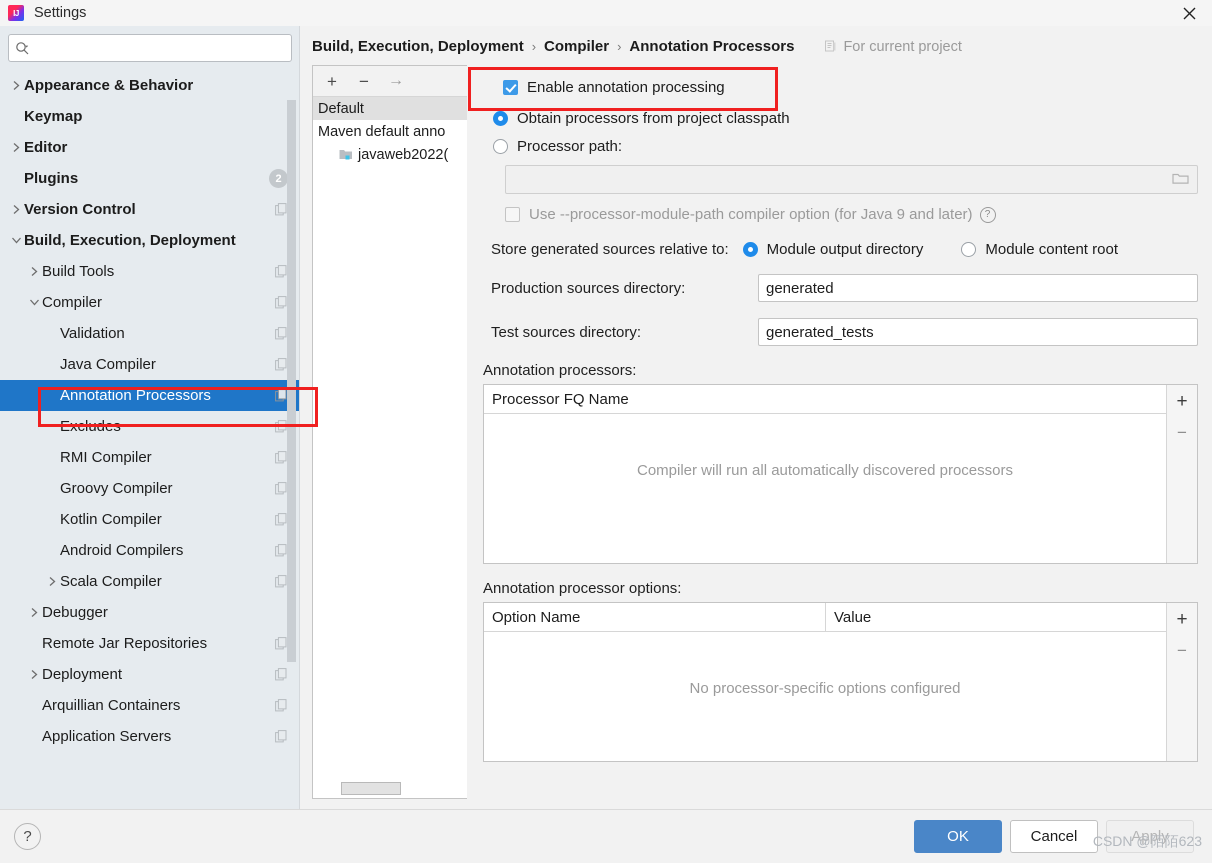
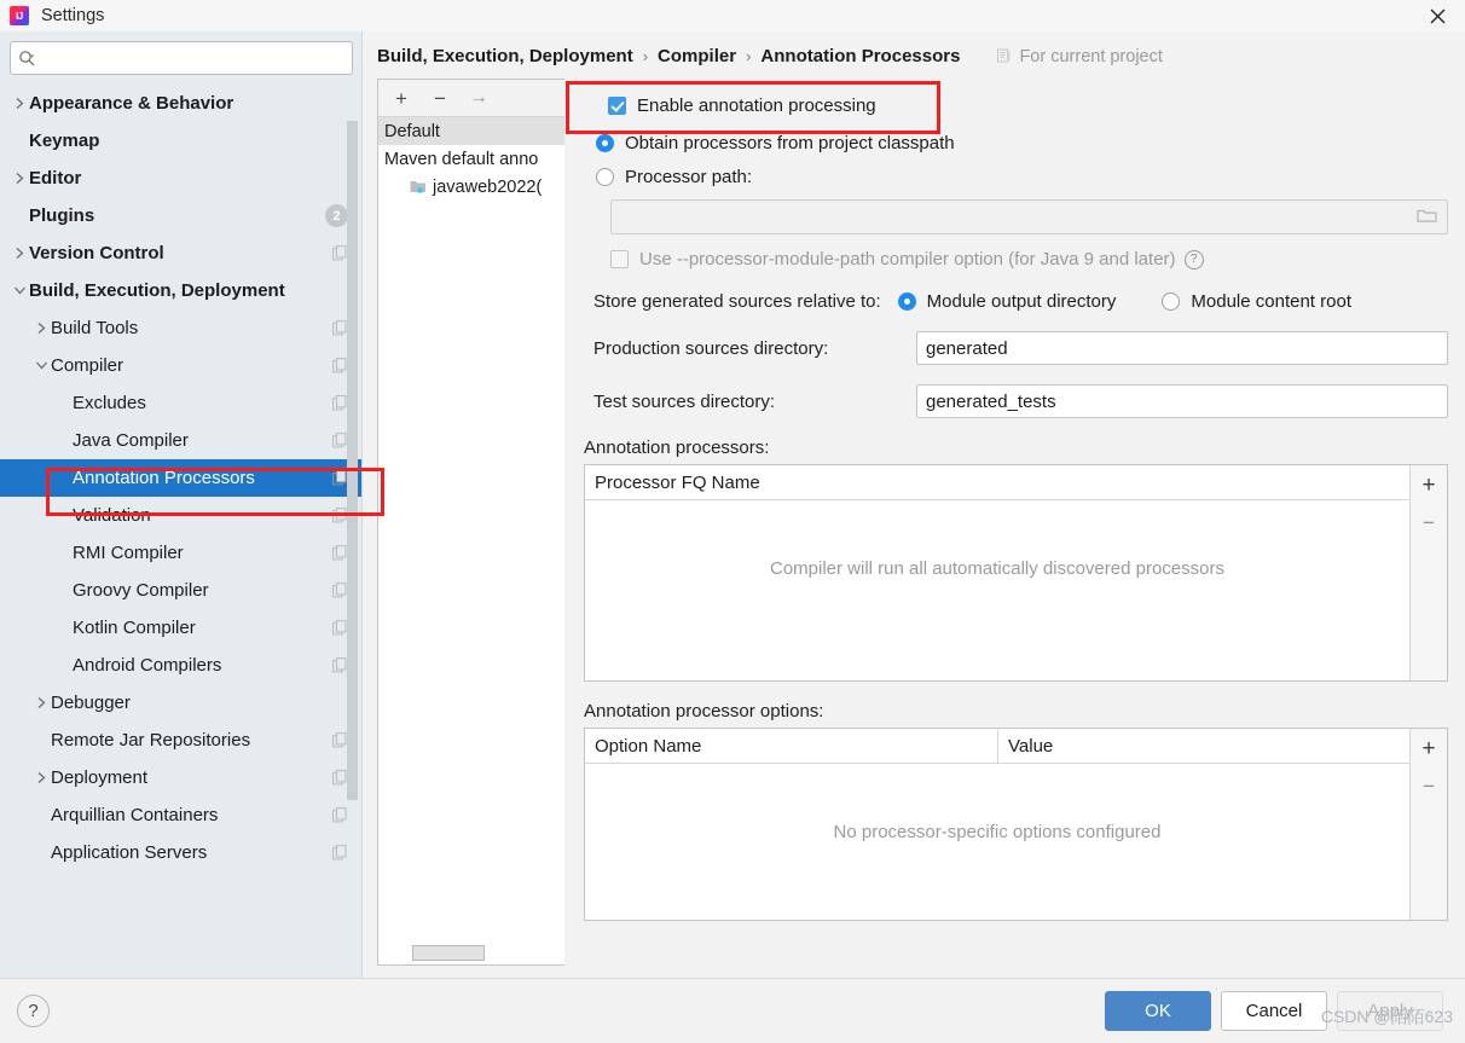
  Settings
  Appearance & Behavior
  Keymap
  Editor
  Plugins
  2
  Version Control
  Build, Execution, Deployment
  Build Tools
  Compiler
- Validation
+ Excludes
  Java Compiler
  Annotation Processors
- Excludes
+ Validation
  RMI Compiler
  Groovy Compiler
  Kotlin Compiler
  Android Compilers
- Scala Compiler
  Debugger
  Remote Jar Repositories
  Deployment
  Arquillian Containers
  Application Servers
  Build, Execution, Deployment
  ›
  Compiler
  ›
  Annotation Processors
  For current project
  +
  −
  →
  Default
  Maven default anno
  javaweb2022(
  Enable annotation processing
  Obtain processors from project classpath
  Processor path:
  Use --processor-module-path compiler option (for Java 9 and later)
  ?
  Store generated sources relative to:
  Module output directory
  Module content root
  Production sources directory:
  generated
  Test sources directory:
  generated_tests
  Annotation processors:
  Processor FQ Name
  Compiler will run all automatically discovered processors
  +
  −
  Annotation processor options:
  Option Name
  Value
  No processor-specific options configured
  +
  −
  ?
  OK
  Cancel
  Apply
  CSDN @陌陌623
